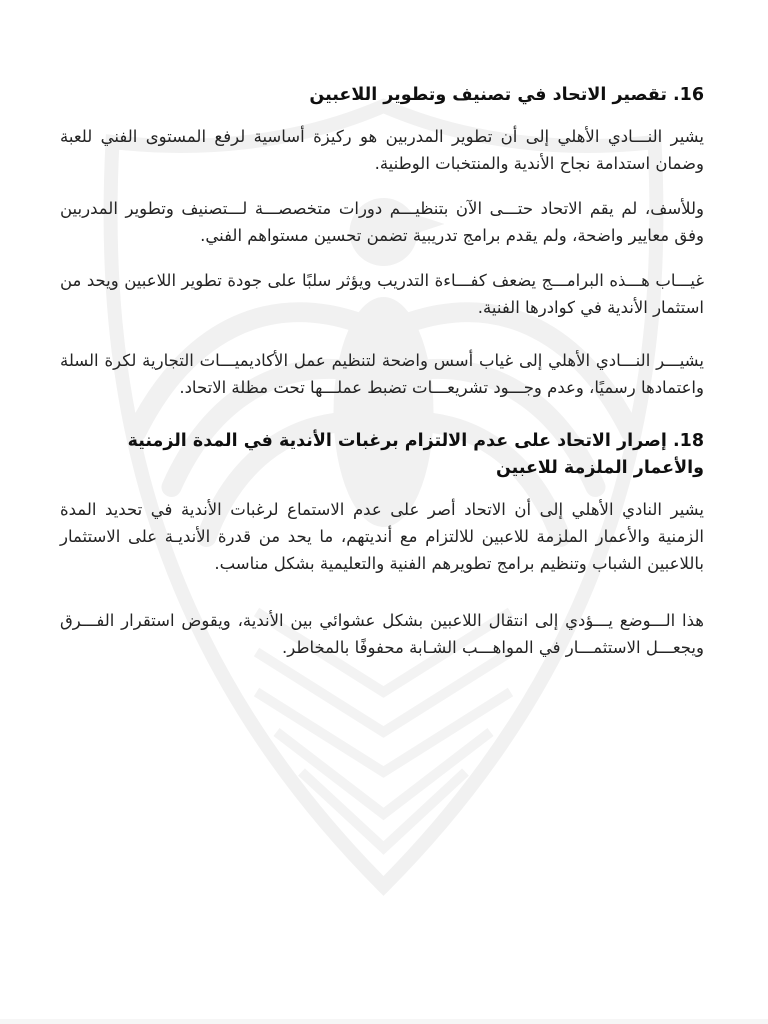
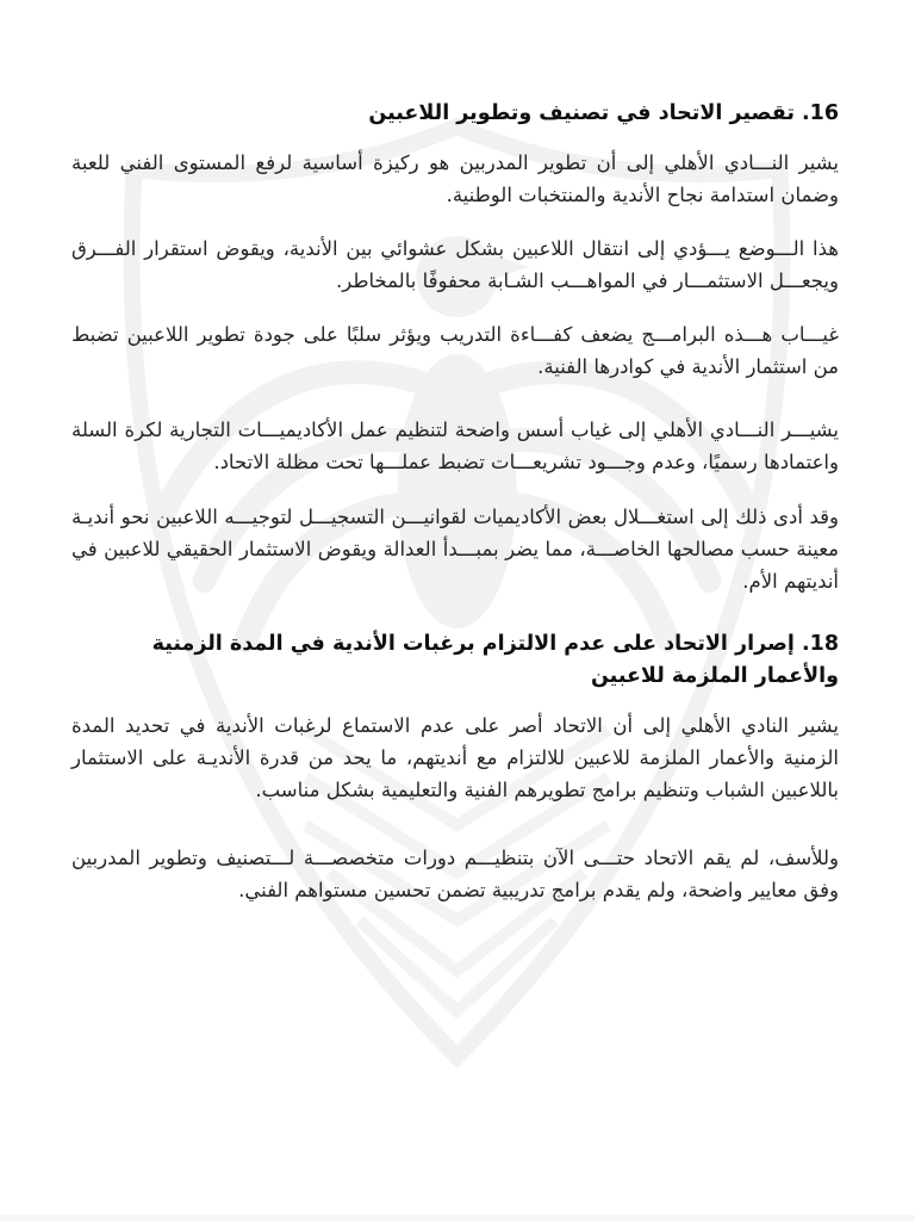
  16. تقصير الاتحاد في تصنيف وتطوير اللاعبين
  يشير النـــادي الأهلي إلى أن تطوير المدربين هو ركيزة أساسية لرفع المستوى الفني للعبة وضمان استدامة نجاح الأندية والمنتخبات الوطنية.
- وللأسف، لم يقم الاتحاد حتـــى الآن بتنظيـــم دورات متخصصـــة لـــتصنيف وتطوير المدربين وفق معايير واضحة، ولم يقدم برامج تدريبية تضمن تحسين مستواهم الفني.
+ هذا الـــوضع يـــؤدي إلى انتقال اللاعبين بشكل عشوائي بين الأندية، ويقوض استقرار الفـــرق ويجعـــل الاستثمـــار في المواهـــب الشـابة محفوفًا بالمخاطر.
- غيـــاب هـــذه البرامـــج يضعف كفـــاءة التدريب ويؤثر سلبًا على جودة تطوير اللاعبين ويحد من استثمار الأندية في كوادرها الفنية.
+ غيـــاب هـــذه البرامـــج يضعف كفـــاءة التدريب ويؤثر سلبًا على جودة تطوير اللاعبين تضبط من استثمار الأندية في كوادرها الفنية.
  يشيـــر النـــادي الأهلي إلى غياب أسس واضحة لتنظيم عمل الأكاديميـــات التجارية لكرة السلة واعتمادها رسميًا، وعدم وجـــود تشريعـــات تضبط عملـــها تحت مظلة الاتحاد.
+ وقد أدى ذلك إلى استغـــلال بعض الأكاديميات لقوانيـــن التسجيـــل لتوجيـــه اللاعبين نحو أنديـة معينة حسب مصالحها الخاصـــة، مما يضر بمبـــدأ العدالة ويقوض الاستثمار الحقيقي للاعبين في أنديتهم الأم.
  18. إصرار الاتحاد على عدم الالتزام برغبات الأندية في المدة الزمنية والأعمار الملزمة للاعبين
  يشير النادي الأهلي إلى أن الاتحاد أصر على عدم الاستماع لرغبات الأندية في تحديد المدة الزمنية والأعمار الملزمة للاعبين للالتزام مع أنديتهم، ما يحد من قدرة الأنديـة على الاستثمار باللاعبين الشباب وتنظيم برامج تطويرهم الفنية والتعليمية بشكل مناسب.
- هذا الـــوضع يـــؤدي إلى انتقال اللاعبين بشكل عشوائي بين الأندية، ويقوض استقرار الفـــرق ويجعـــل الاستثمـــار في المواهـــب الشـابة محفوفًا بالمخاطر.
+ وللأسف، لم يقم الاتحاد حتـــى الآن بتنظيـــم دورات متخصصـــة لـــتصنيف وتطوير المدربين وفق معايير واضحة، ولم يقدم برامج تدريبية تضمن تحسين مستواهم الفني.
